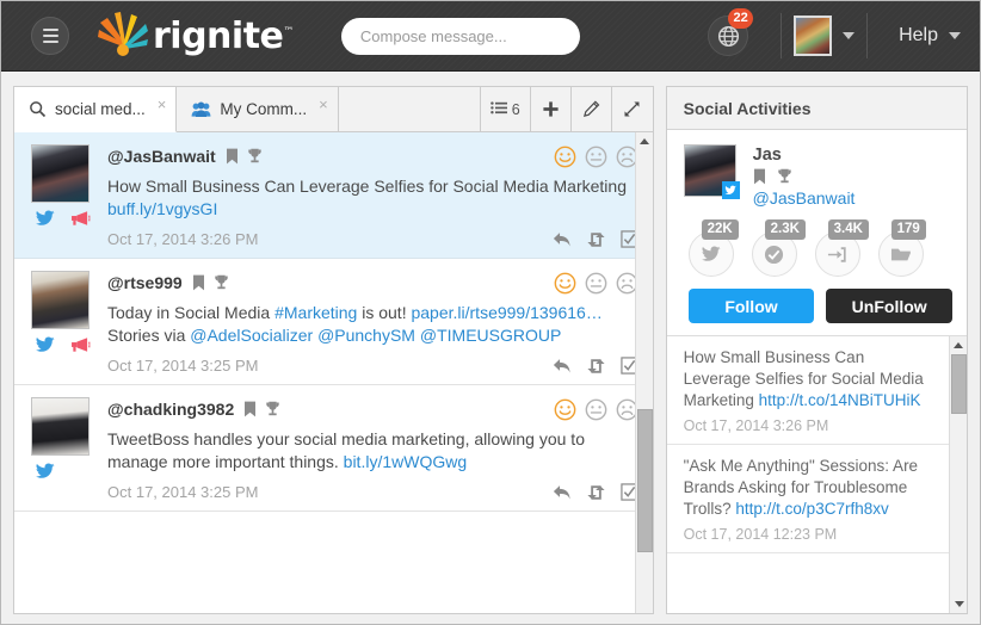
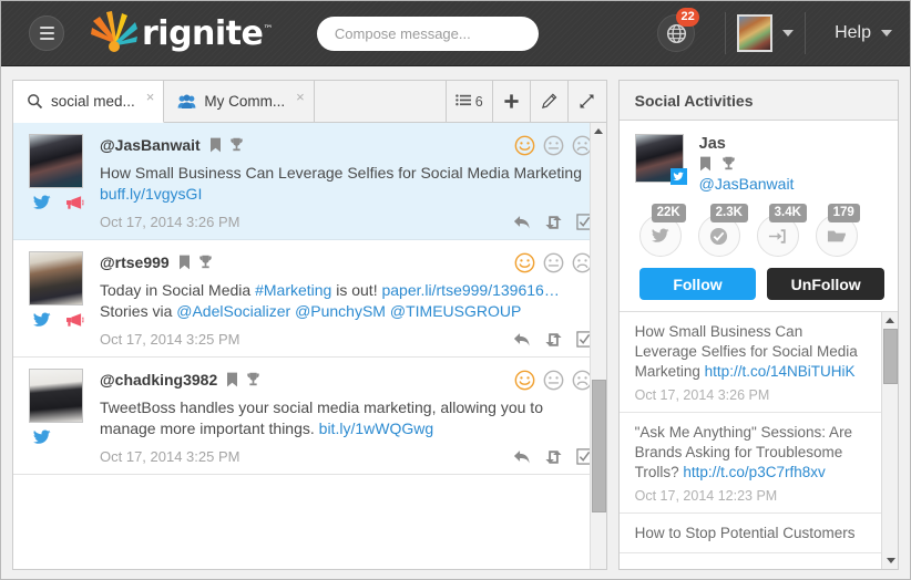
  rignite™
  Compose message...
  22
  Help
  social med...
  ×
  My Comm...
  ×
  6
  @JasBanwait
  How Small Business Can Leverage Selfies for Social Media Marketing buff.ly/1vgysGI
  Oct 17, 2014 3:26 PM
  @rtse999
  Today in Social Media #Marketing is out! paper.li/rtse999/139616… Stories via @AdelSocializer @PunchySM @TIMEUSGROUP
  Oct 17, 2014 3:25 PM
  @chadking3982
  TweetBoss handles your social media marketing, allowing you to manage more important things. bit.ly/1wWQGwg
  Oct 17, 2014 3:25 PM
  Social Activities
  Jas
  @JasBanwait
  22K
  2.3K
  3.4K
  179
  Follow
  UnFollow
  How Small Business Can Leverage Selfies for Social Media Marketing http://t.co/14NBiTUHiK
  Oct 17, 2014 3:26 PM
  "Ask Me Anything" Sessions: Are Brands Asking for Troublesome Trolls? http://t.co/p3C7rfh8xv
  Oct 17, 2014 12:23 PM
+ How to Stop Potential Customers
